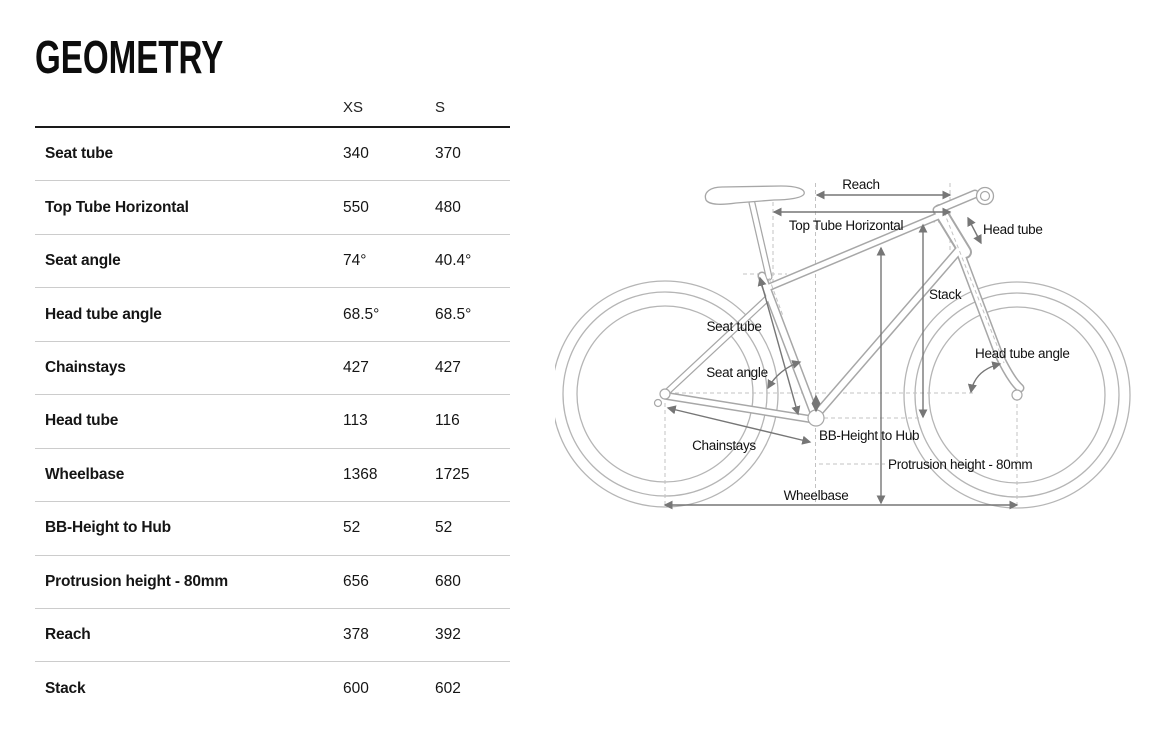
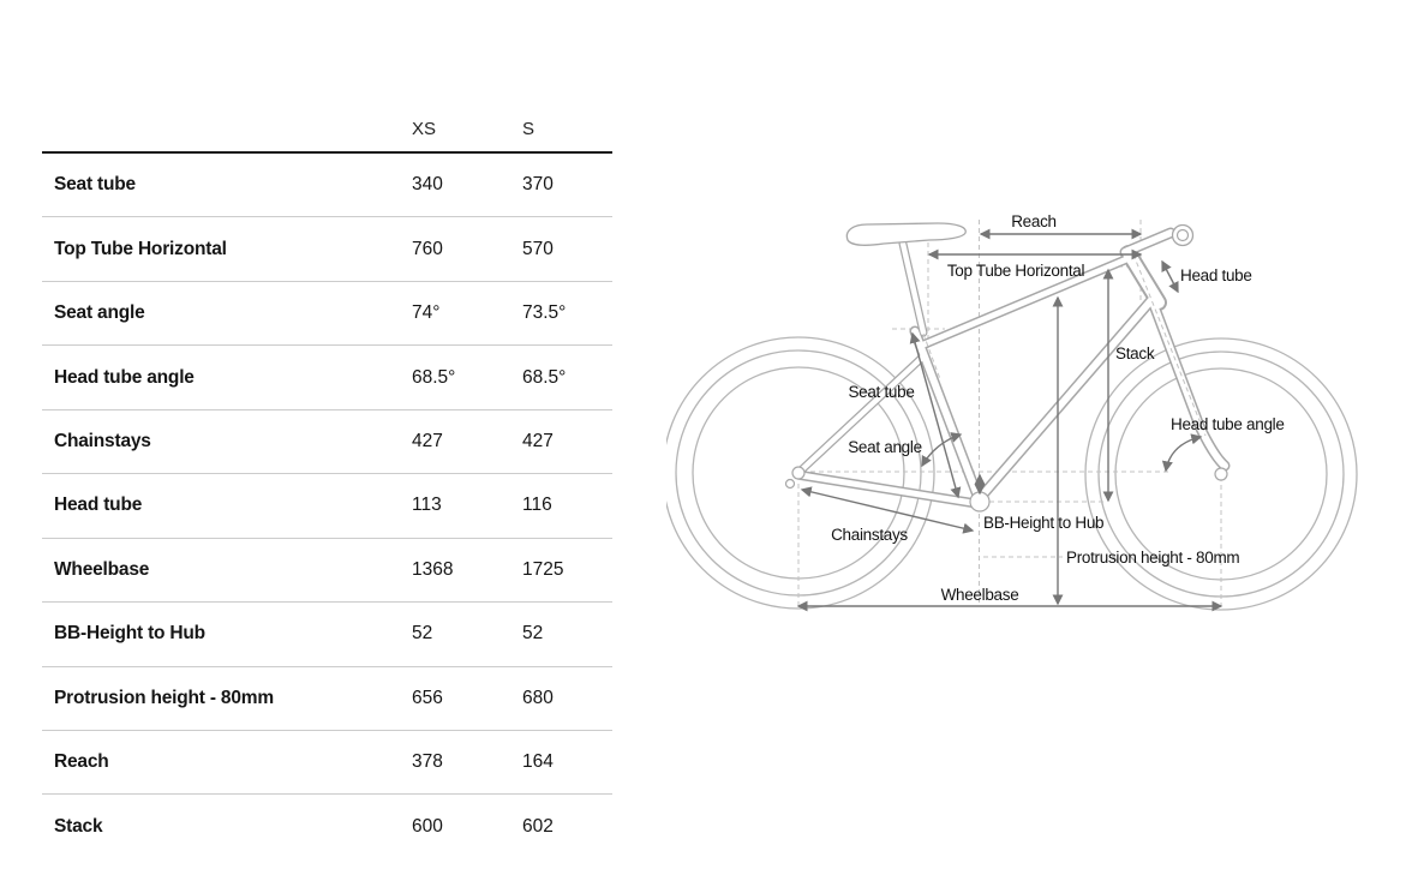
- GEOMETRY
  XS
  S
  Seat tube
  340
  370
  Top Tube Horizontal
- 550
+ 760
- 480
+ 570
  Seat angle
  74°
- 40.4°
+ 73.5°
  Head tube angle
  68.5°
  68.5°
  Chainstays
  427
  427
  Head tube
  113
  116
  Wheelbase
  1368
  1725
  BB-Height to Hub
  52
  52
  Protrusion height - 80mm
  656
  680
  Reach
  378
- 392
+ 164
  Stack
  600
  602
  Reach
  Top Tube Horizontal
  Head tube
  Stack
  Head tube angle
  Seat tube
  Seat angle
  Chainstays
  BB-Height to Hub
  Protrusion height - 80mm
  Wheelbase
